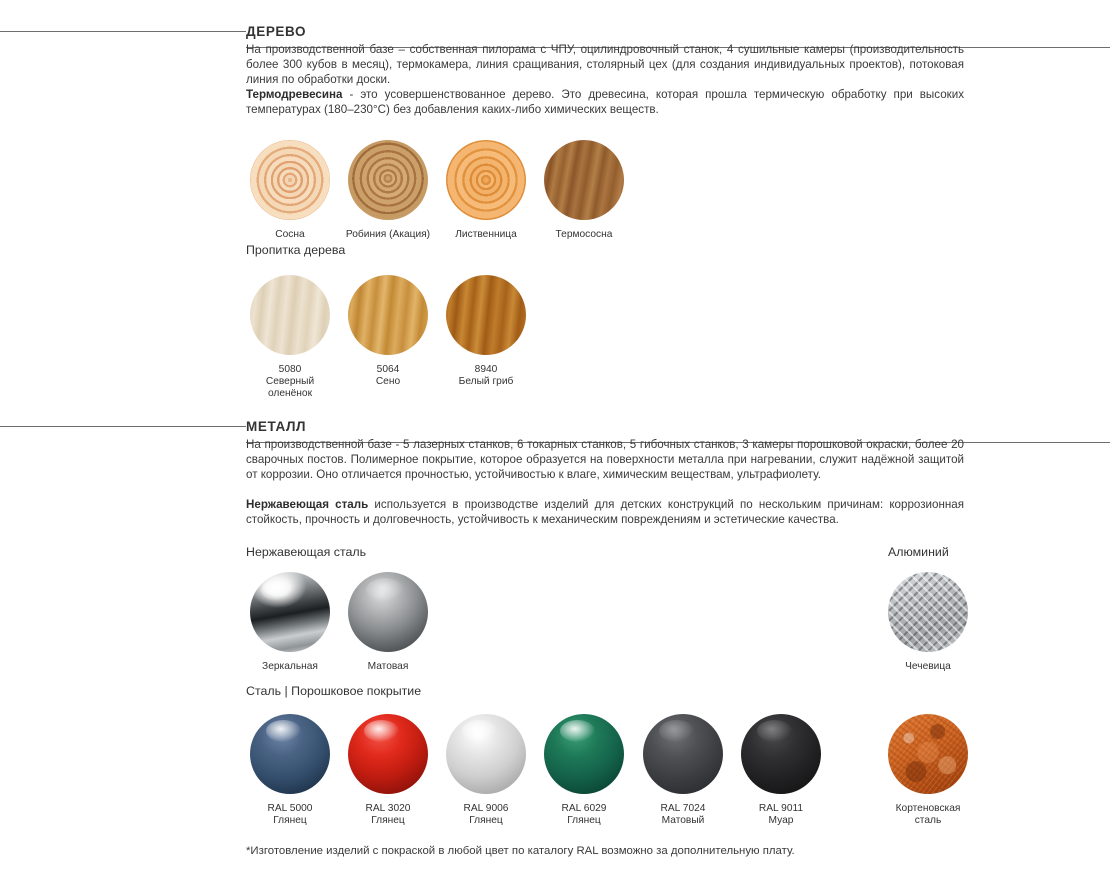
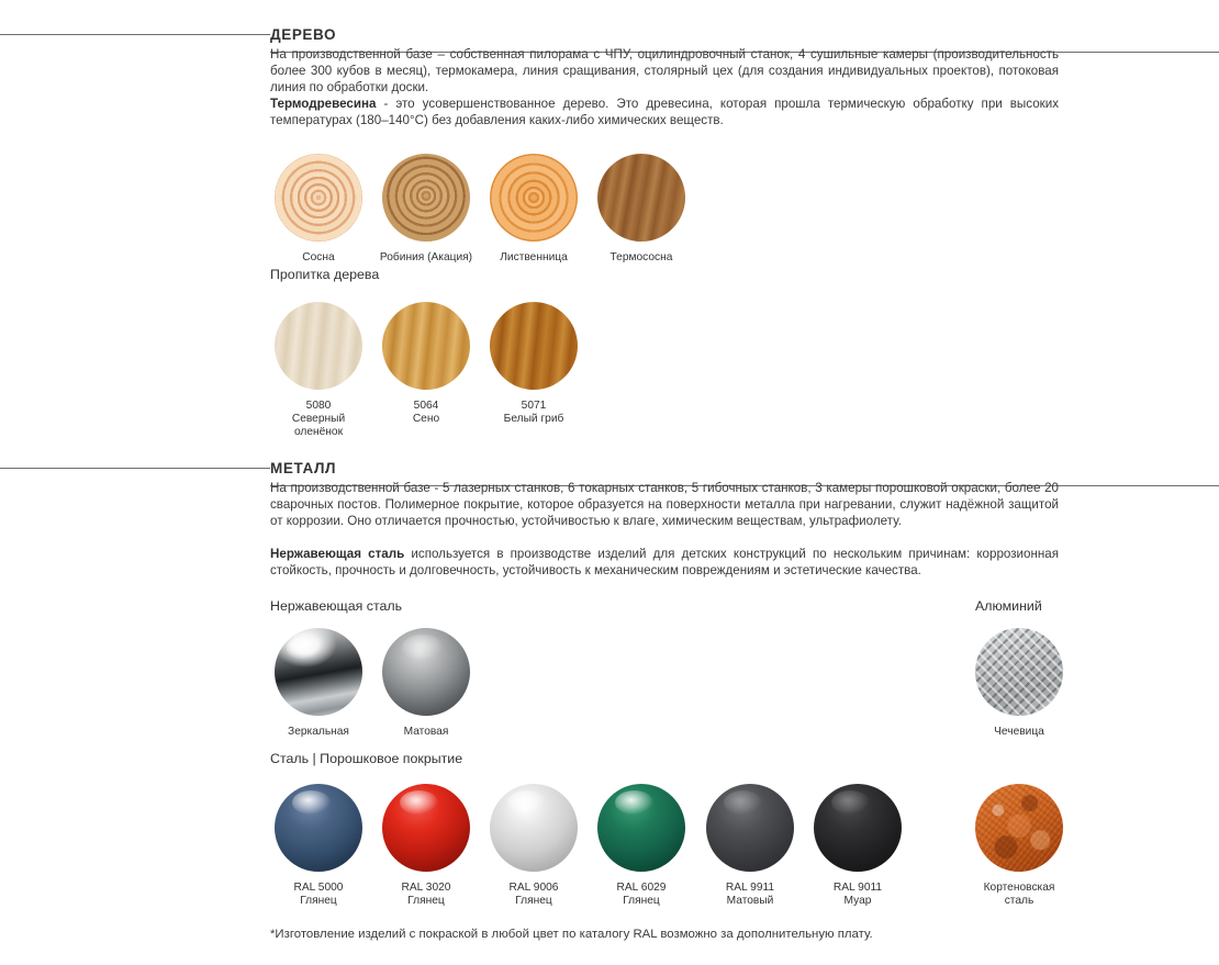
  ДЕРЕВО
  На производственной базе – собственная пилорама с ЧПУ, оцилиндровочный станок, 4 сушильные камеры (производительность более 300 кубов в месяц), термокамера, линия сращивания, столярный цех (для создания индивидуальных проектов), потоковая линия по обработки доски.
- Термодревесина - это усовершенствованное дерево. Это древесина, которая прошла термическую обработку при высоких температурах (180–230°С) без добавления каких-либо химических веществ.
+ Термодревесина - это усовершенствованное дерево. Это древесина, которая прошла термическую обработку при высоких температурах (180–140°С) без добавления каких-либо химических веществ.
  Сосна
  Робиния (Акация)
  Лиственница
  Термососна
  Пропитка дерева
  5080
  Северный
  оленёнок
  5064
  Сено
- 8940
+ 5071
  Белый гриб
  МЕТАЛЛ
  На производственной базе - 5 лазерных станков, 6 токарных станков, 5 гибочных станков, 3 камеры порошковой окраски, более 20 сварочных постов. Полимерное покрытие, которое образуется на поверхности металла при нагревании, служит надёжной защитой от коррозии. Оно отличается прочностью, устойчивостью к влаге, химическим веществам, ультрафиолету.
  Нержавеющая сталь используется в производстве изделий для детских конструкций по нескольким причинам: коррозионная стойкость, прочность и долговечность, устойчивость к механическим повреждениям и эстетические качества.
  Нержавеющая сталь
  Алюминий
  Зеркальная
  Матовая
  Чечевица
  Сталь | Порошковое покрытие
  RAL 5000
  Глянец
  RAL 3020
  Глянец
  RAL 9006
  Глянец
  RAL 6029
  Глянец
- RAL 7024
+ RAL 9911
  Матовый
  RAL 9011
  Муар
  Кортеновская
  сталь
  *Изготовление изделий с покраской в любой цвет по каталогу RAL возможно за дополнительную плату.
